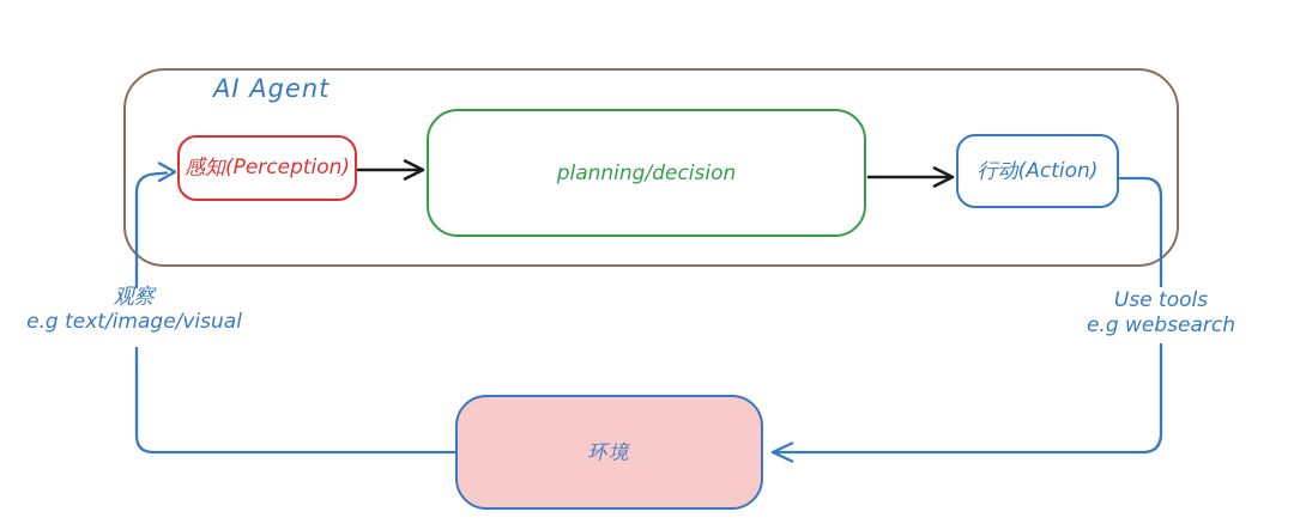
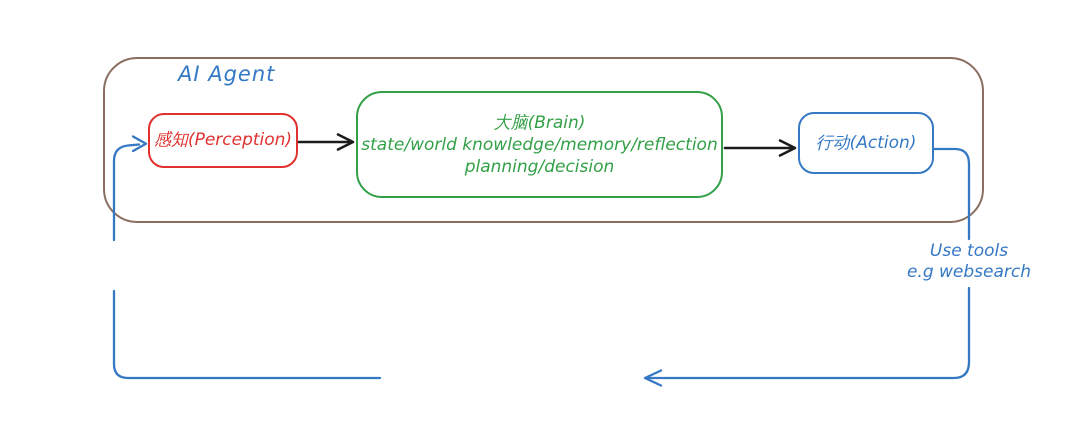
  AI Agent
  感知(Perception)
+ 大脑(Brain)
+ state/world knowledge/memory/reflection
  planning/decision
  行动(Action)
- 环境
- 观察
- e.g text/image/visual
  Use tools
  e.g websearch
